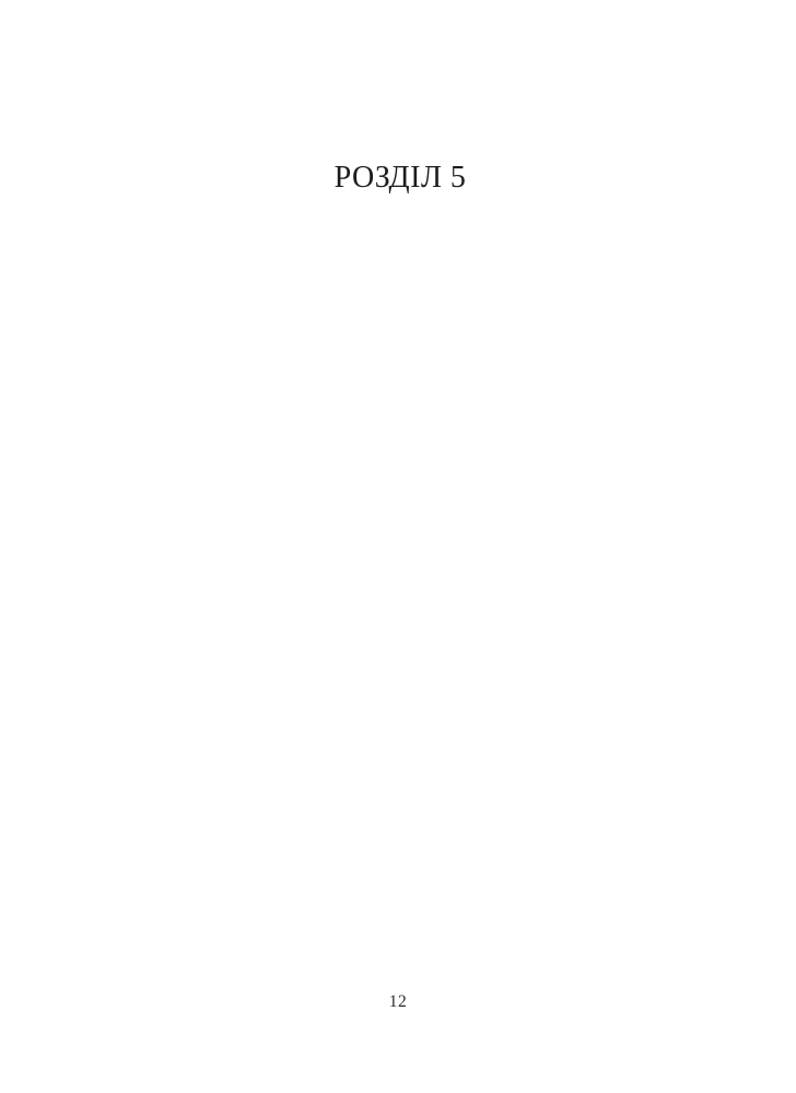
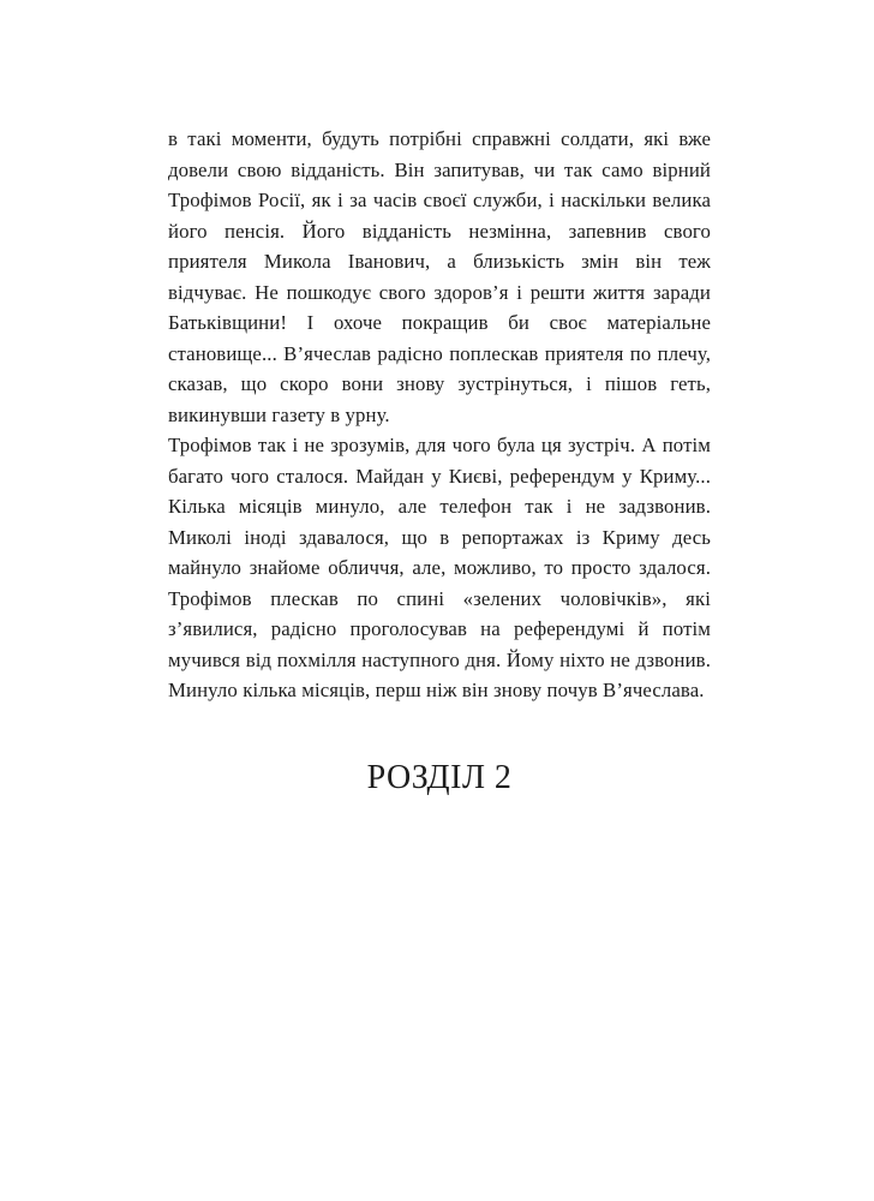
+ в такі моменти, будуть потрібні справжні солдати, які вже довели свою відданість. Він запитував, чи так само вірний Трофімов Росії, як і за часів своєї служби, і наскільки велика його пенсія. Його відданість незмінна, запевнив свого приятеля Микола Іванович, а близькість змін він теж відчуває. Не пошкодує свого здоров’я і решти життя заради Батьківщини! І охоче покращив би своє матеріальне становище... В’ячеслав радісно поплескав приятеля по плечу, сказав, що скоро вони знову зустрінуться, і пішов геть, викинувши газету в урну.
+ Трофімов так і не зрозумів, для чого була ця зустріч. А потім багато чого сталося. Майдан у Києві, референдум у Криму... Кілька місяців минуло, але телефон так і не задзвонив. Миколі іноді здавалося, що в репортажах із Криму десь майнуло знайоме обличчя, але, можливо, то просто здалося. Трофімов плескав по спині «зелених чоловічків», які з’явилися, радісно проголосував на референдумі й потім мучився від похмілля наступного дня. Йому ніхто не дзвонив. Минуло кілька місяців, перш ніж він знову почув В’ячеслава.
- РОЗДІЛ 5
+ РОЗДІЛ 2
- 12
